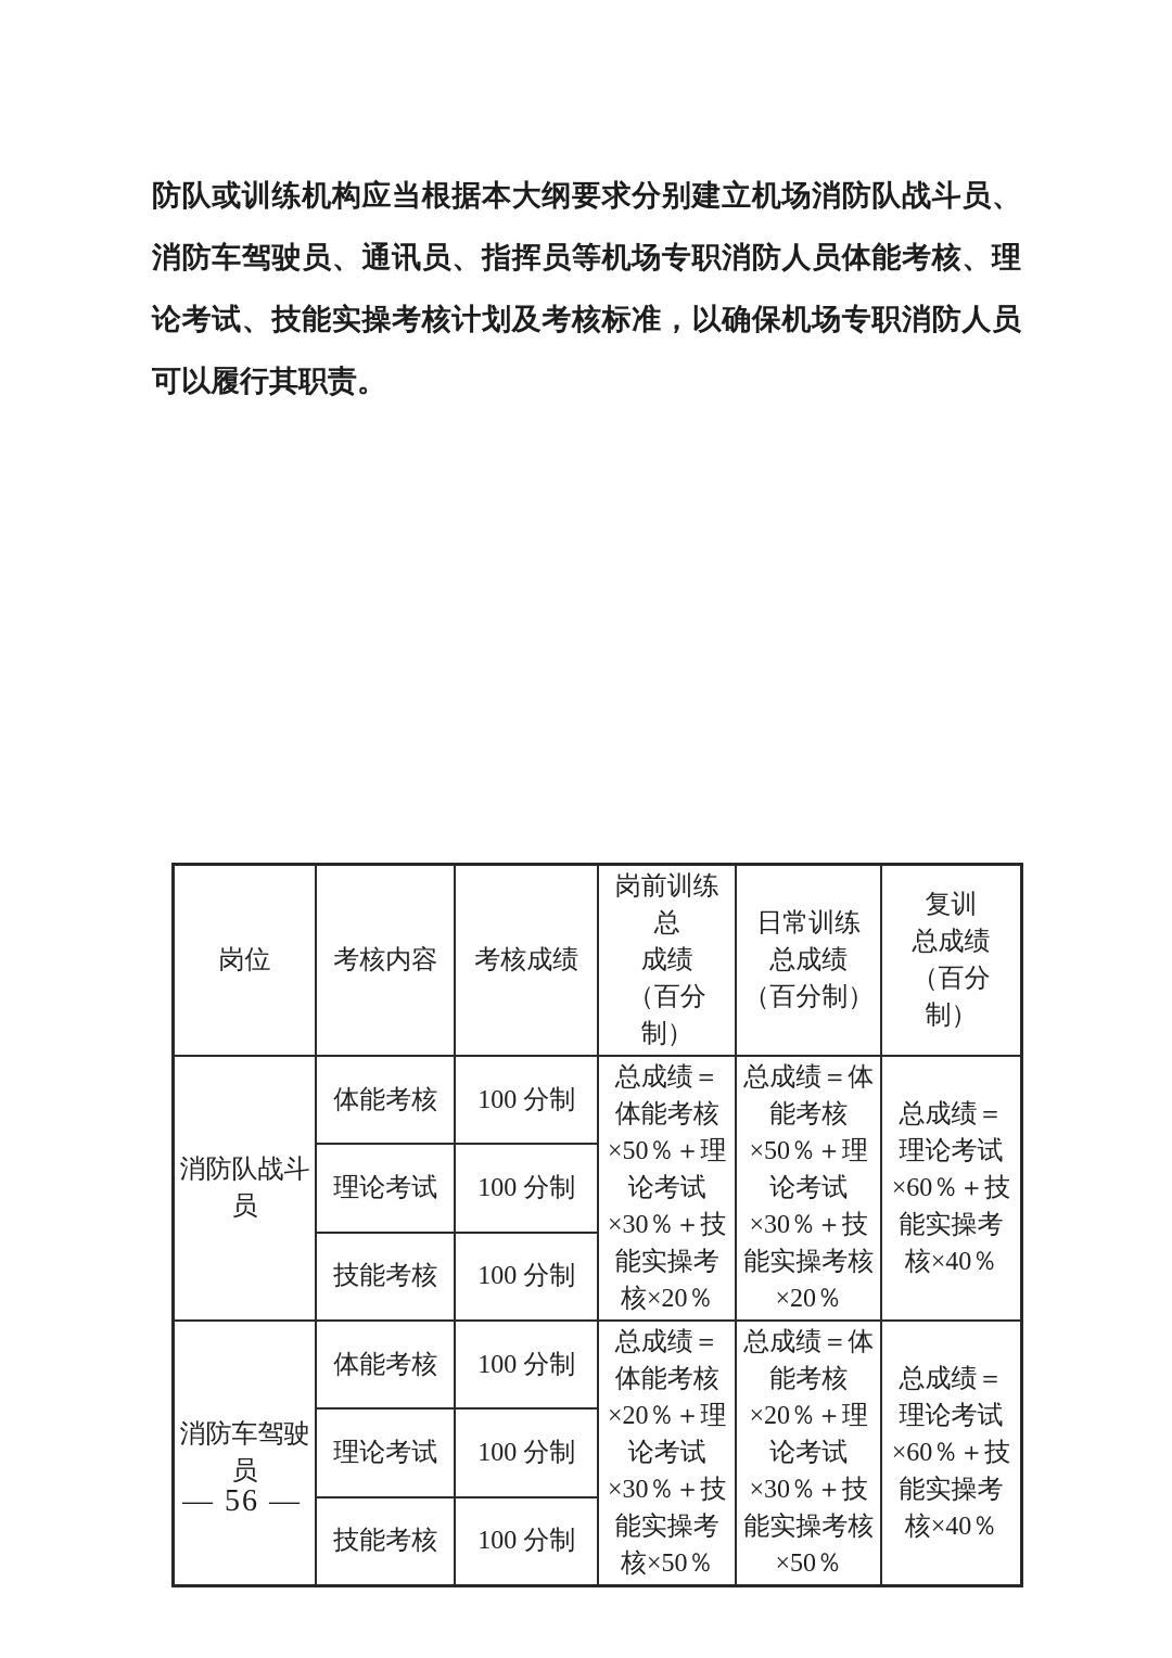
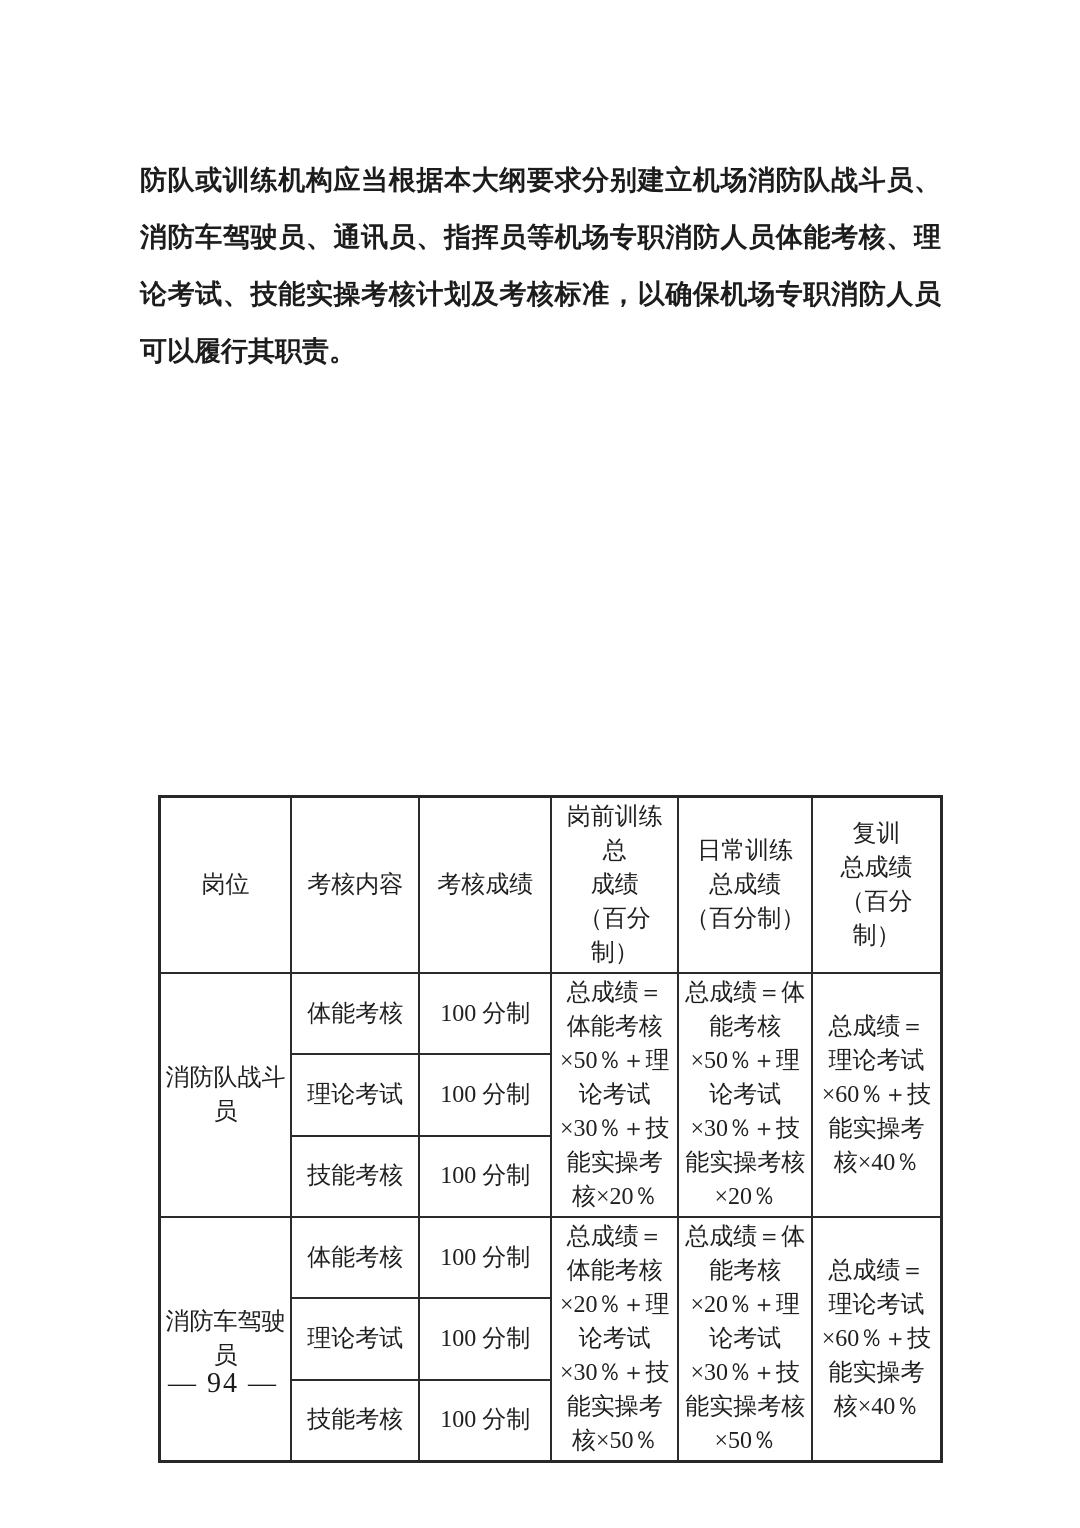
  防队或训练机构应当根据本大纲要求分别建立机场消防队战斗员、消防车驾驶员、通讯员、指挥员等机场专职消防人员体能考核、理论考试、技能实操考核计划及考核标准，以确保机场专职消防人员可以履行其职责。
  岗位	考核内容	考核成绩	岗前训练总 成绩 （百分制）	日常训练 总成绩 （百分制）	复训 总成绩 （百分制）
  消防队战斗员	体能考核	100 分制	总成绩＝体能考核×50％＋理论考试×30％＋技能实操考核×20％	总成绩＝体能考核×50％＋理论考试×30％＋技能实操考核×20％	总成绩＝理论考试×60％＋技能实操考核×40％
  理论考试	100 分制
  技能考核	100 分制
  消防车驾驶员	体能考核	100 分制	总成绩＝体能考核×20％＋理论考试×30％＋技能实操考核×50％	总成绩＝体能考核×20％＋理论考试×30％＋技能实操考核×50％	总成绩＝理论考试×60％＋技能实操考核×40％
  理论考试	100 分制
  技能考核	100 分制
- — 56 —
+ — 94 —
